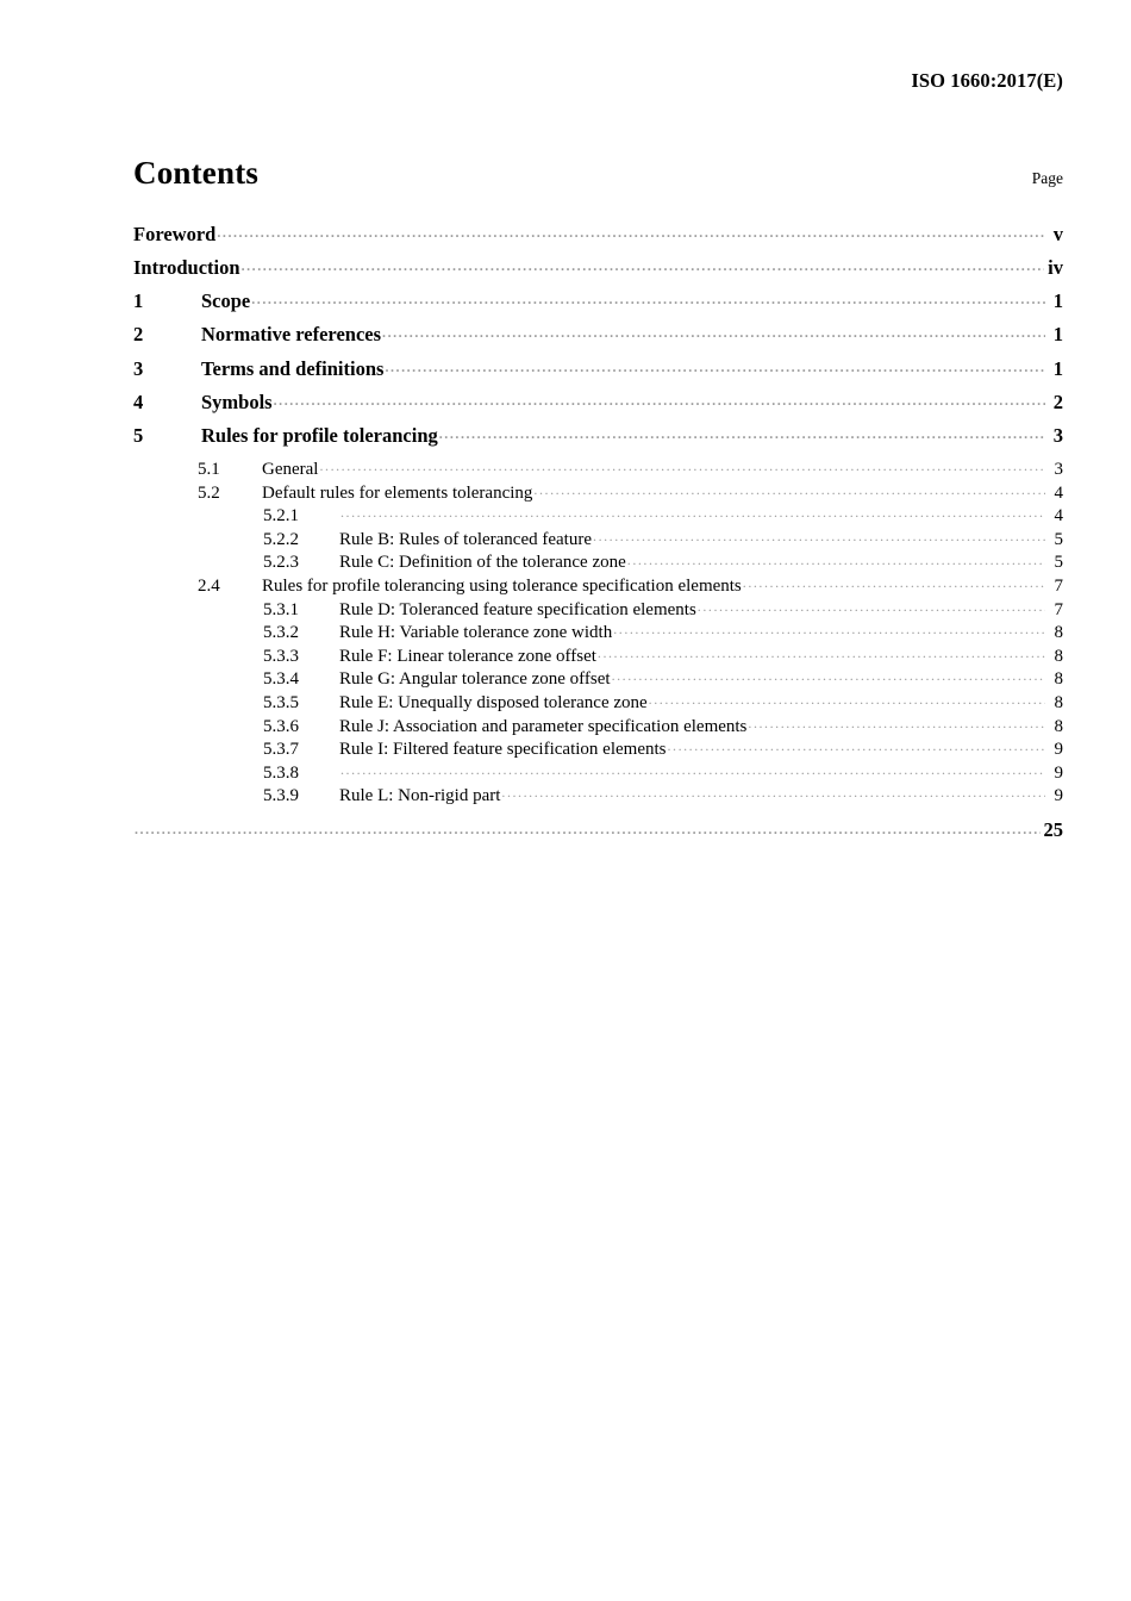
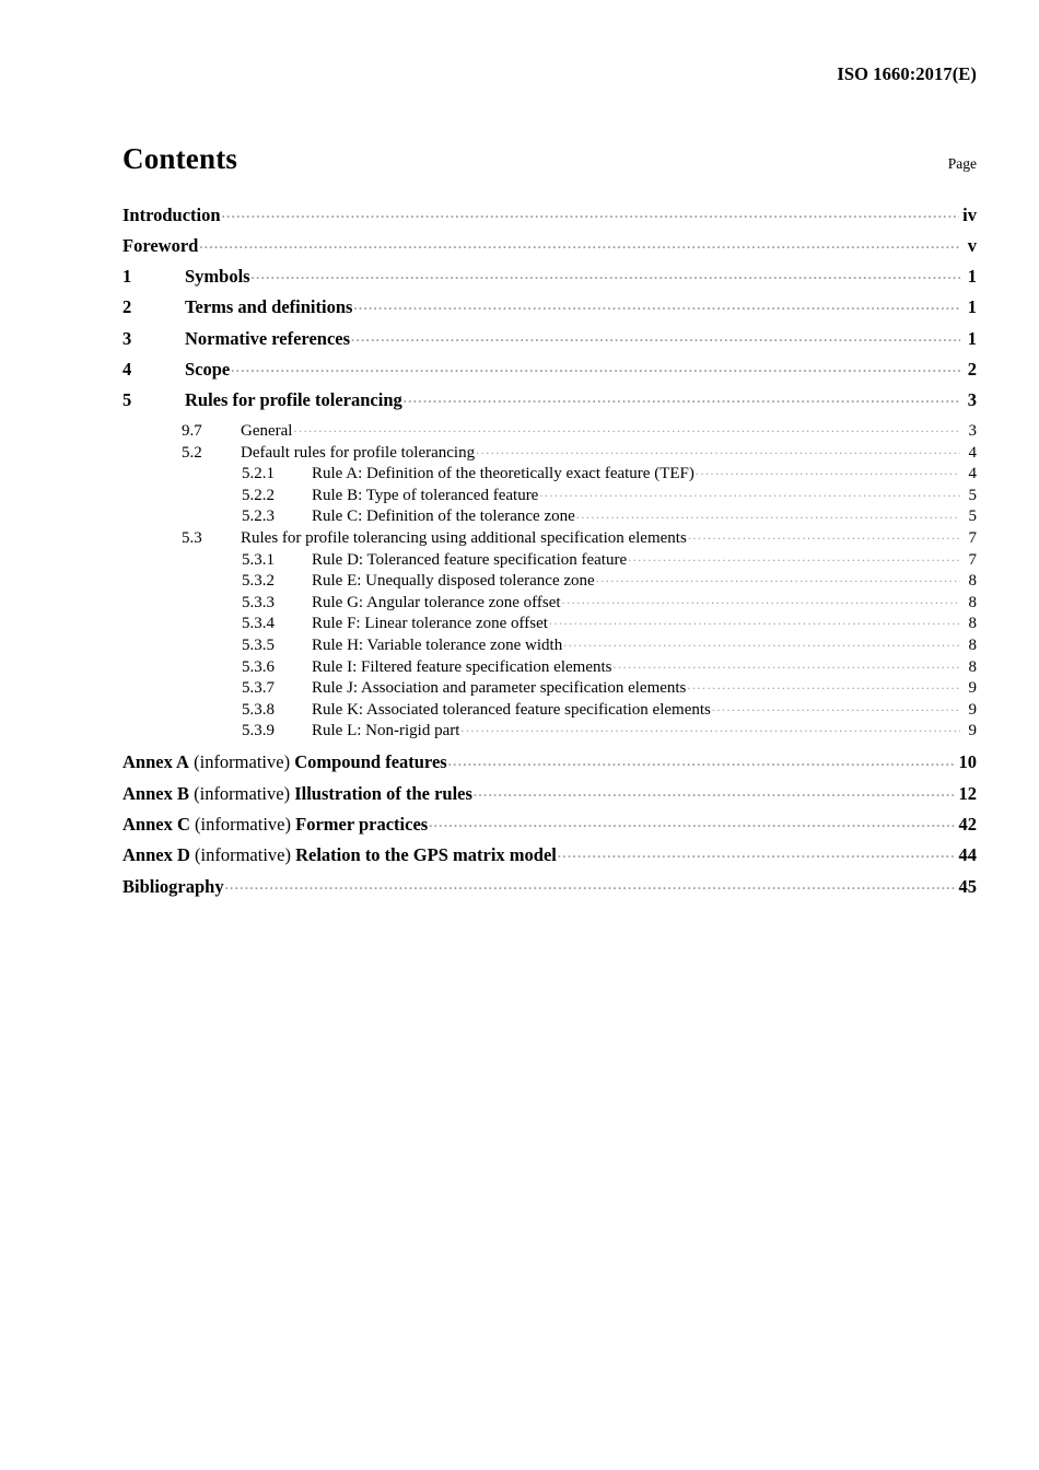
  ISO 1660:2017(E)
  Contents
  Page
- Foreword
+ Introduction
- v
+ iv
- Introduction
+ Foreword
- iv
+ v
  1
- Scope
+ Symbols
  1
  2
- Normative references
+ Terms and definitions
  1
  3
- Terms and definitions
+ Normative references
  1
  4
- Symbols
+ Scope
  2
  5
  Rules for profile tolerancing
  3
- 5.1
+ 9.7
  General
  3
  5.2
- Default rules for elements tolerancing
+ Default rules for profile tolerancing
  4
  5.2.1
+ Rule A: Definition of the theoretically exact feature (TEF)
  4
  5.2.2
- Rule B: Rules of toleranced feature
+ Rule B: Type of toleranced feature
  5
  5.2.3
  Rule C: Definition of the tolerance zone
  5
- 2.4
+ 5.3
- Rules for profile tolerancing using tolerance specification elements
+ Rules for profile tolerancing using additional specification elements
  7
  5.3.1
- Rule D: Toleranced feature specification elements
+ Rule D: Toleranced feature specification feature
  7
  5.3.2
- Rule H: Variable tolerance zone width
+ Rule E: Unequally disposed tolerance zone
  8
  5.3.3
- Rule F: Linear tolerance zone offset
+ Rule G: Angular tolerance zone offset
  8
  5.3.4
- Rule G: Angular tolerance zone offset
+ Rule F: Linear tolerance zone offset
  8
  5.3.5
- Rule E: Unequally disposed tolerance zone
+ Rule H: Variable tolerance zone width
  8
  5.3.6
- Rule J: Association and parameter specification elements
+ Rule I: Filtered feature specification elements
  8
  5.3.7
- Rule I: Filtered feature specification elements
+ Rule J: Association and parameter specification elements
  9
  5.3.8
+ Rule K: Associated toleranced feature specification elements
  9
  5.3.9
  Rule L: Non-rigid part
  9
+ Annex A (informative) Compound features
+ 10
+ Annex B (informative) Illustration of the rules
+ 12
+ Annex C (informative) Former practices
+ 42
+ Annex D (informative) Relation to the GPS matrix model
- 25
+ 44
+ Bibliography
+ 45
